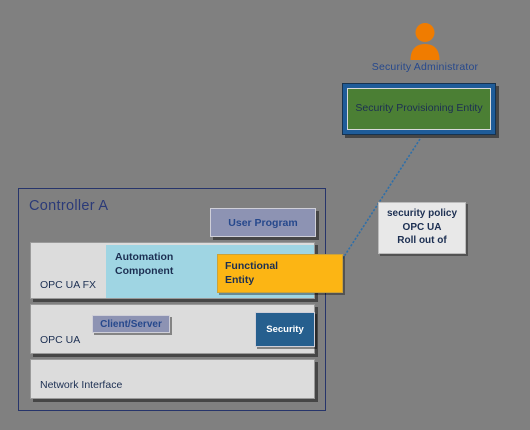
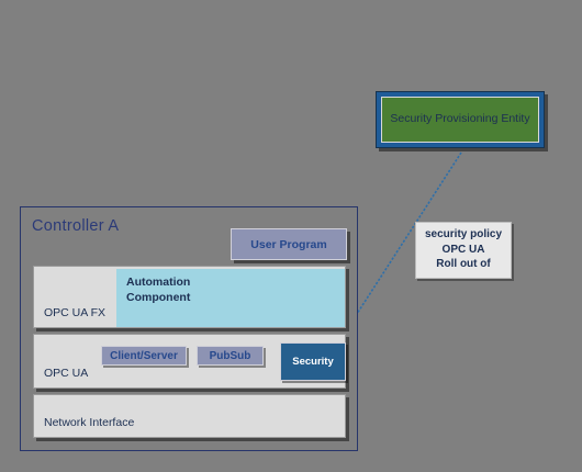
- Security Administrator
  Security Provisioning Entity
  security policy
  OPC UA
  Roll out of
  Controller A
  User Program
  OPC UA FX
  Automation
  Component
- Functional
- Entity
  OPC UA
  Client/Server
+ PubSub
  Security
  Network Interface
